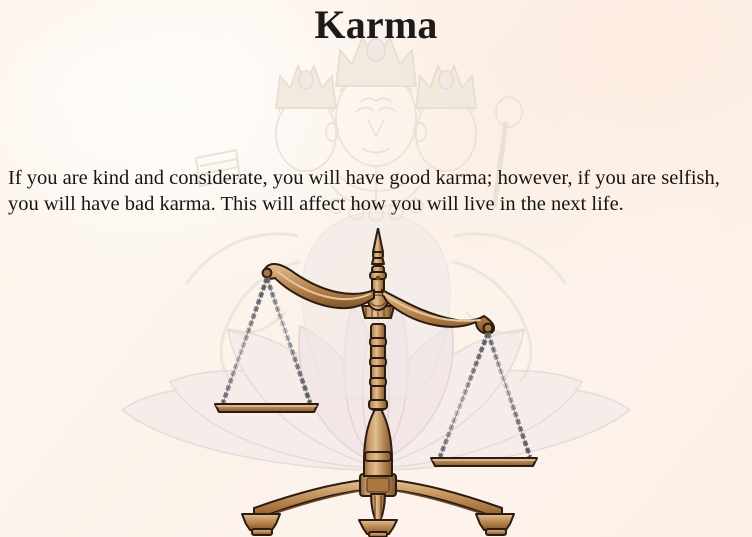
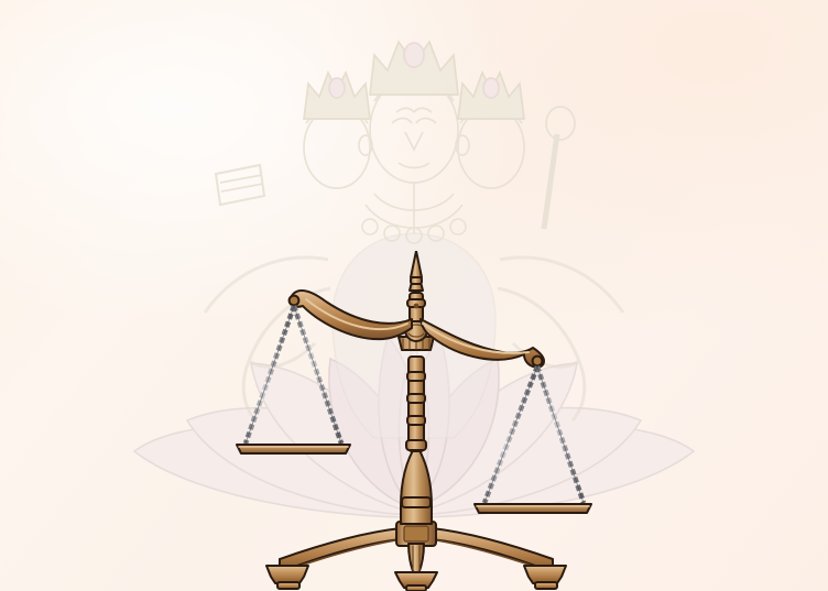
- Karma
- If you are kind and considerate, you will have good karma; however, if you are selfish, you will have bad karma. This will affect how you will live in the next life.
